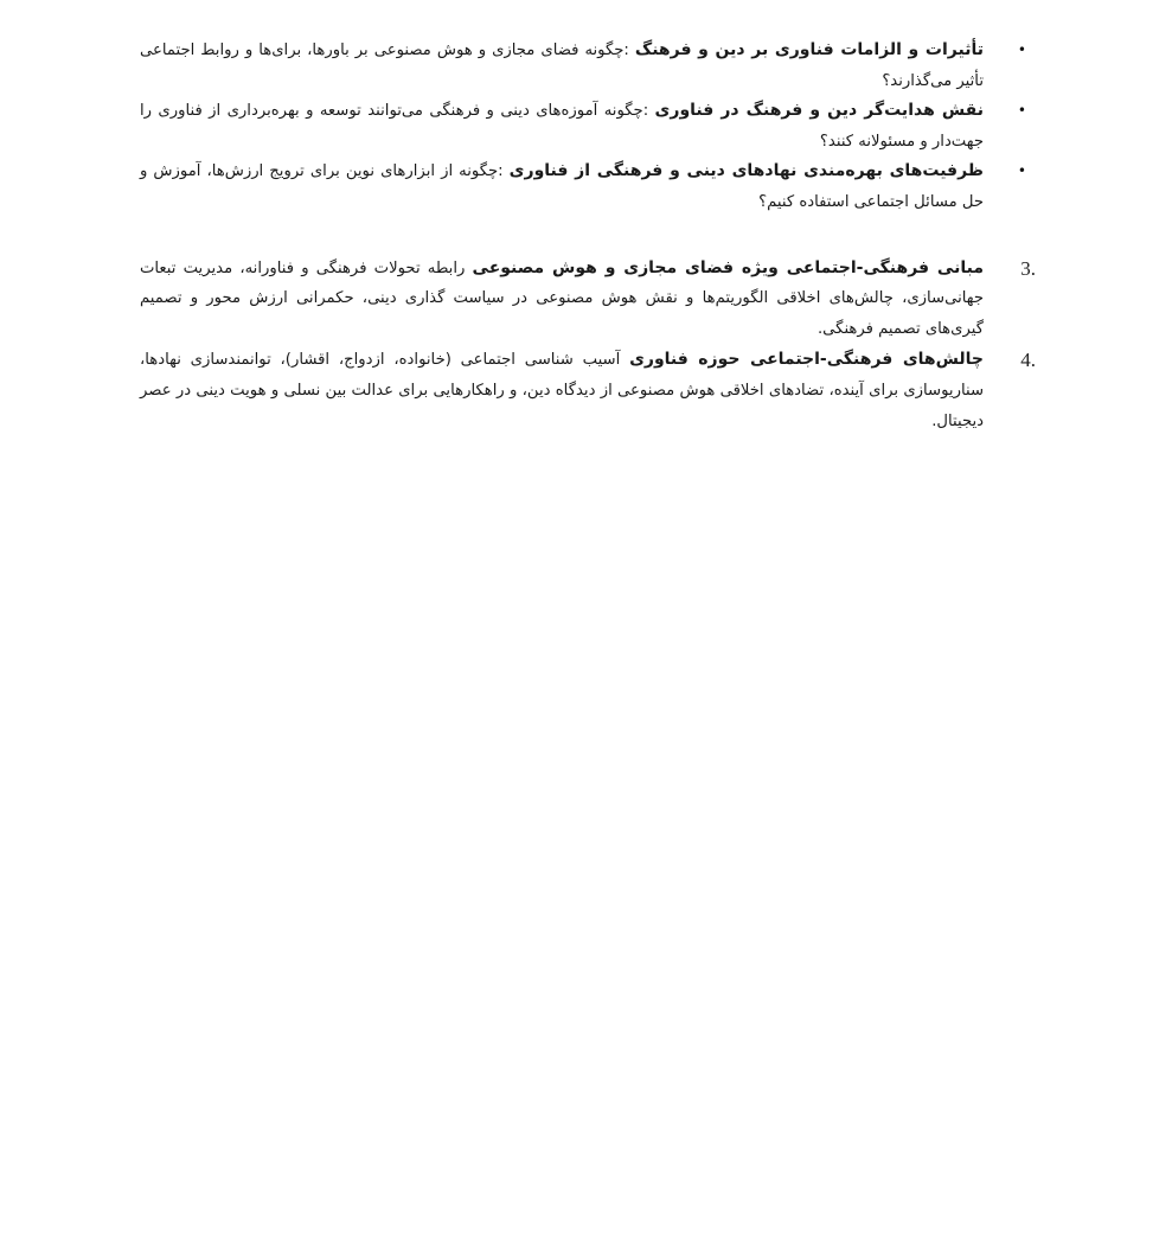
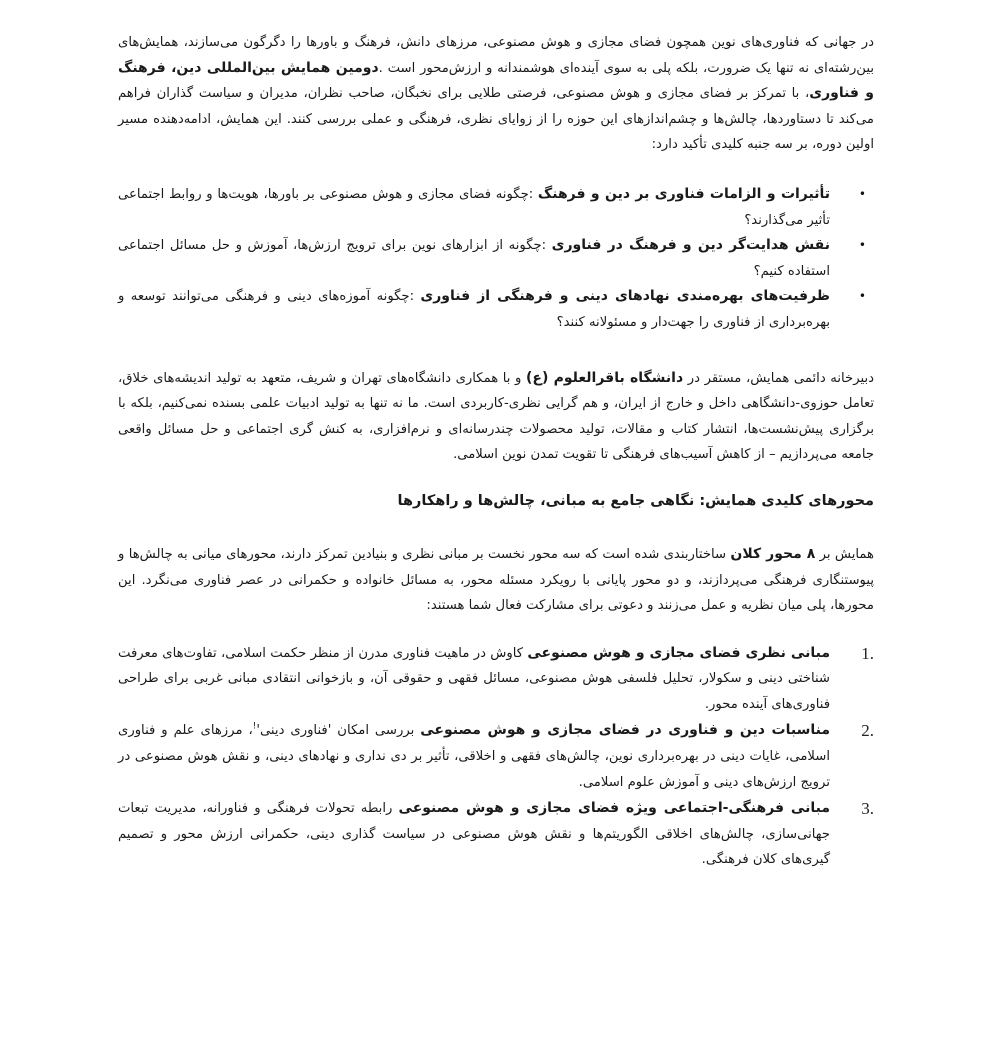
+ در جهانی که فناوری‌های نوین همچون فضای مجازی و هوش مصنوعی، مرزهای دانش، فرهنگ و باورها را دگرگون می‌سازند، همایش‌های بین‌رشته‌ای نه تنها یک ضرورت، بلکه پلی به سوی آینده‌ای هوشمندانه و ارزش‌محور است .دومین همایش بین‌المللی دین، فرهنگ و فناوری، با تمرکز بر فضای مجازی و هوش مصنوعی، فرصتی طلایی برای نخبگان، صاحب نظران، مدیران و سیاست گذاران فراهم می‌کند تا دستاوردها، چالش‌ها و چشم‌اندازهای این حوزه را از زوایای نظری، فرهنگی و عملی بررسی کنند. این همایش، ادامه‌دهنده مسیر اولین دوره، بر سه جنبه کلیدی تأکید دارد:
  •
- تأثیرات و الزامات فناوری بر دین و فرهنگ :چگونه فضای مجازی و هوش مصنوعی بر باورها، برای‌ها و روابط اجتماعی تأثیر می‌گذارند؟
+ تأثیرات و الزامات فناوری بر دین و فرهنگ :چگونه فضای مجازی و هوش مصنوعی بر باورها، هویت‌ها و روابط اجتماعی تأثیر می‌گذارند؟
  •
- نقش هدایت‌گر دین و فرهنگ در فناوری :چگونه آموزه‌های دینی و فرهنگی می‌توانند توسعه و بهره‌برداری از فناوری را جهت‌دار و مسئولانه کنند؟
+ نقش هدایت‌گر دین و فرهنگ در فناوری :چگونه از ابزارهای نوین برای ترویج ارزش‌ها، آموزش و حل مسائل اجتماعی استفاده کنیم؟
  •
- ظرفیت‌های بهره‌مندی نهادهای دینی و فرهنگی از فناوری :چگونه از ابزارهای نوین برای ترویج ارزش‌ها، آموزش و حل مسائل اجتماعی استفاده کنیم؟
+ ظرفیت‌های بهره‌مندی نهادهای دینی و فرهنگی از فناوری :چگونه آموزه‌های دینی و فرهنگی می‌توانند توسعه و بهره‌برداری از فناوری را جهت‌دار و مسئولانه کنند؟
+ دبیرخانه دائمی همایش، مستقر در دانشگاه باقرالعلوم (ع) و با همکاری دانشگاه‌های تهران و شریف، متعهد به تولید اندیشه‌های خلاق، تعامل حوزوی-دانشگاهی داخل و خارج از ایران، و هم گرایی نظری-کاربردی است. ما نه تنها به تولید ادبیات علمی بسنده نمی‌کنیم، بلکه با برگزاری پیش‌نشست‌ها، انتشار کتاب و مقالات، تولید محصولات چندرسانه‌ای و نرم‌افزاری، به کنش گری اجتماعی و حل مسائل واقعی جامعه می‌پردازیم – از کاهش آسیب‌های فرهنگی تا تقویت تمدن نوین اسلامی.
+ محورهای کلیدی همایش: نگاهی جامع به مبانی، چالش‌ها و راهکارها
+ همایش بر ۸ محور کلان ساختاربندی شده است که سه محور نخست بر مبانی نظری و بنیادین تمرکز دارند، محورهای میانی به چالش‌ها و پیوستنگاری فرهنگی می‌پردازند، و دو محور پایانی با رویکرد مسئله محور، به مسائل خانواده و حکمرانی در عصر فناوری می‌نگرد. این محورها، پلی میان نظریه و عمل می‌زنند و دعوتی برای مشارکت فعال شما هستند:
+ 1.
+ مبانی نظری فضای مجازی و هوش مصنوعی کاوش در ماهیت فناوری مدرن از منظر حکمت اسلامی، تفاوت‌های معرفت شناختی دینی و سکولار، تحلیل فلسفی هوش مصنوعی، مسائل فقهی و حقوقی آن، و بازخوانی انتقادی مبانی غربی برای طراحی فناوری‌های آینده محور.
+ 2.
+ مناسبات دین و فناوری در فضای مجازی و هوش مصنوعی بررسی امکان 'فناوری دینی'!، مرزهای علم و فناوری اسلامی، غایات دینی در بهره‌برداری نوین، چالش‌های فقهی و اخلاقی، تأثیر بر دی نداری و نهادهای دینی، و نقش هوش مصنوعی در ترویج ارزش‌های دینی و آموزش علوم اسلامی.
  3.
- مبانی فرهنگی-اجتماعی ویژه فضای مجازی و هوش مصنوعی رابطه تحولات فرهنگی و فناورانه، مدیریت تبعات جهانی‌سازی، چالش‌های اخلاقی الگوریتم‌ها و نقش هوش مصنوعی در سیاست گذاری دینی، حکمرانی ارزش محور و تصمیم گیری‌های تصمیم فرهنگی.
+ مبانی فرهنگی-اجتماعی ویژه فضای مجازی و هوش مصنوعی رابطه تحولات فرهنگی و فناورانه، مدیریت تبعات جهانی‌سازی، چالش‌های اخلاقی الگوریتم‌ها و نقش هوش مصنوعی در سیاست گذاری دینی، حکمرانی ارزش محور و تصمیم گیری‌های کلان فرهنگی.
- 4.
- چالش‌های فرهنگی-اجتماعی حوزه فناوری آسیب شناسی اجتماعی (خانواده، ازدواج، اقشار)، توانمندسازی نهادها، سناریوسازی برای آینده، تضادهای اخلاقی هوش مصنوعی از دیدگاه دین، و راهکارهایی برای عدالت بین نسلی و هویت دینی در عصر دیجیتال.
